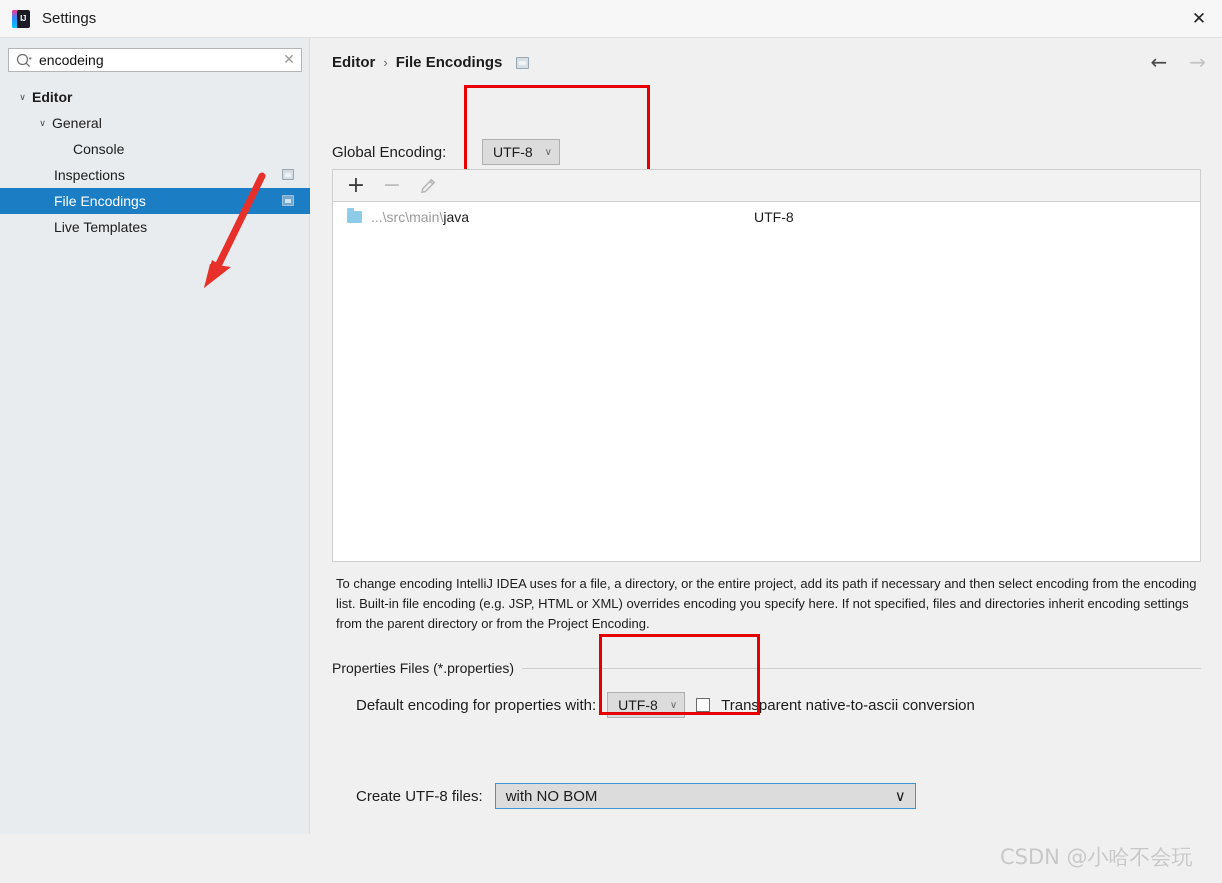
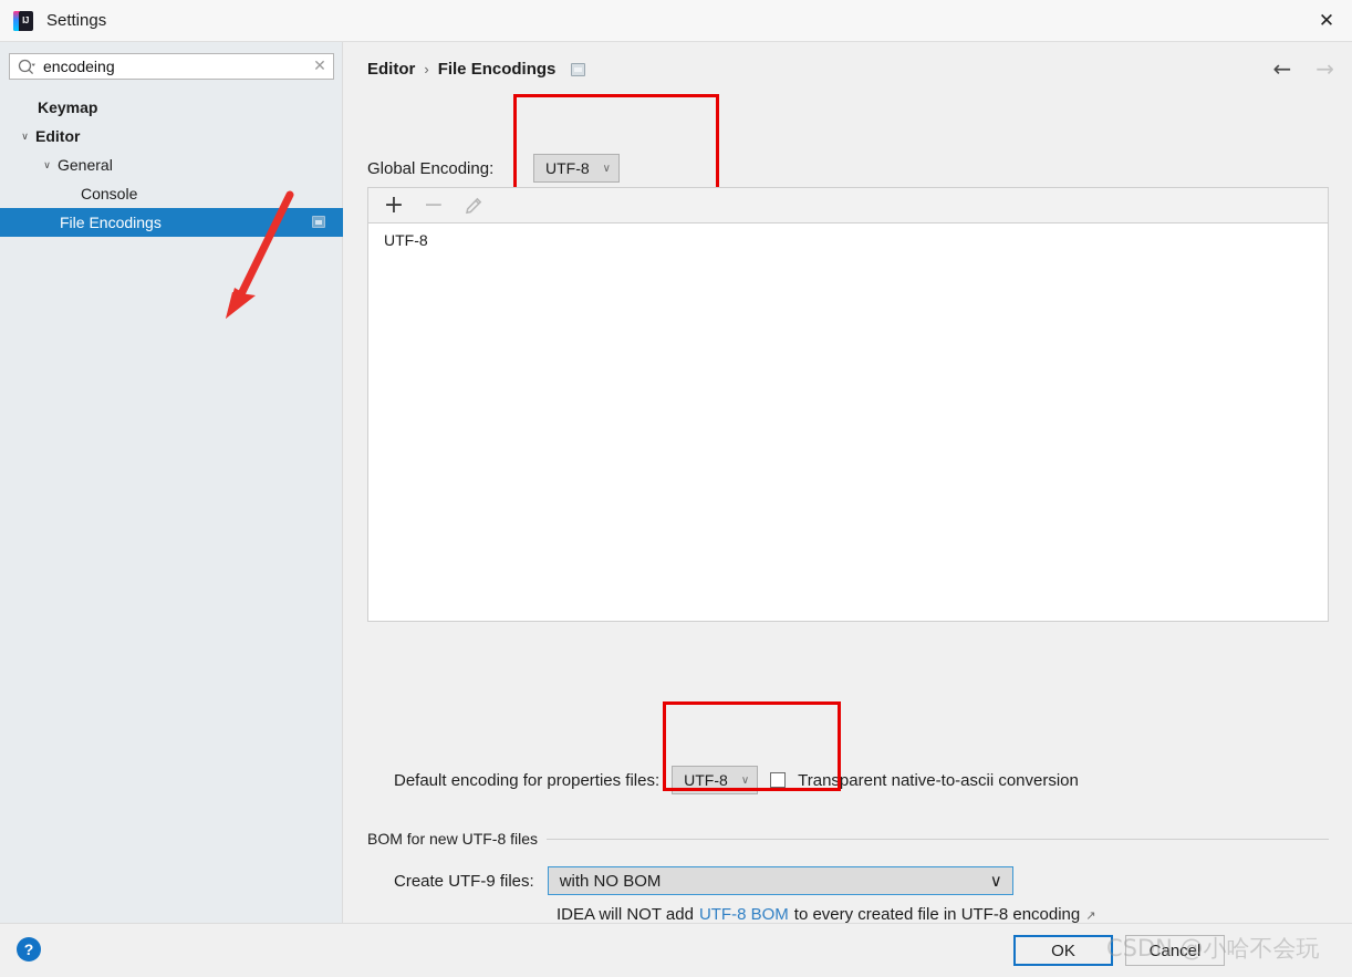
  IJ
  Settings
  ✕
  encodeing
  ✕
+ Keymap
  ∨
  Editor
  ∨
  General
  Console
- Inspections
  File Encodings
- Live Templates
  Editor
  ›
  File Encodings
  ←
  →
  Global Encoding:
  UTF-8
  ∨
  +
  −
- ...\src\main\java
  UTF-8
- To change encoding IntelliJ IDEA uses for a file, a directory, or the entire project, add its path if necessary and then select encoding from the encoding list. Built-in file encoding (e.g. JSP, HTML or XML) overrides encoding you specify here. If not specified, files and directories inherit encoding settings from the parent directory or from the Project Encoding.
- Properties Files (*.properties)
- Default encoding for properties with:
+ Default encoding for properties files:
  UTF-8
  ∨
  Transparent native-to-ascii conversion
+ BOM for new UTF-8 files
- Create UTF-8 files:
+ Create UTF-9 files:
  with NO BOM
  ∨
+ IDEA will NOT add
+ UTF-8 BOM
+ to every created file in UTF-8 encoding
+ ↗
+ ?
+ OK
+ Cancel
  CSDN @小哈不会玩
